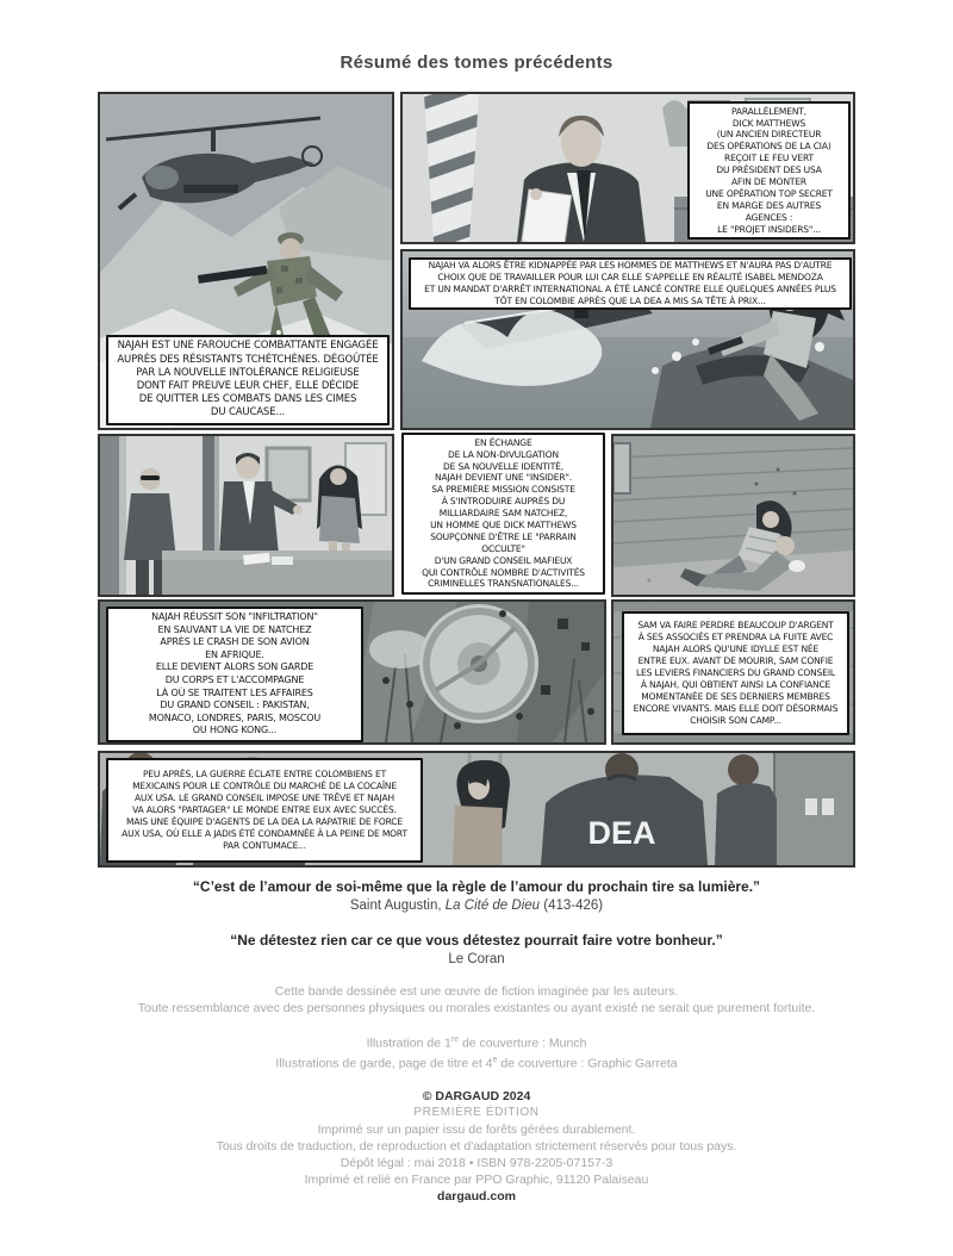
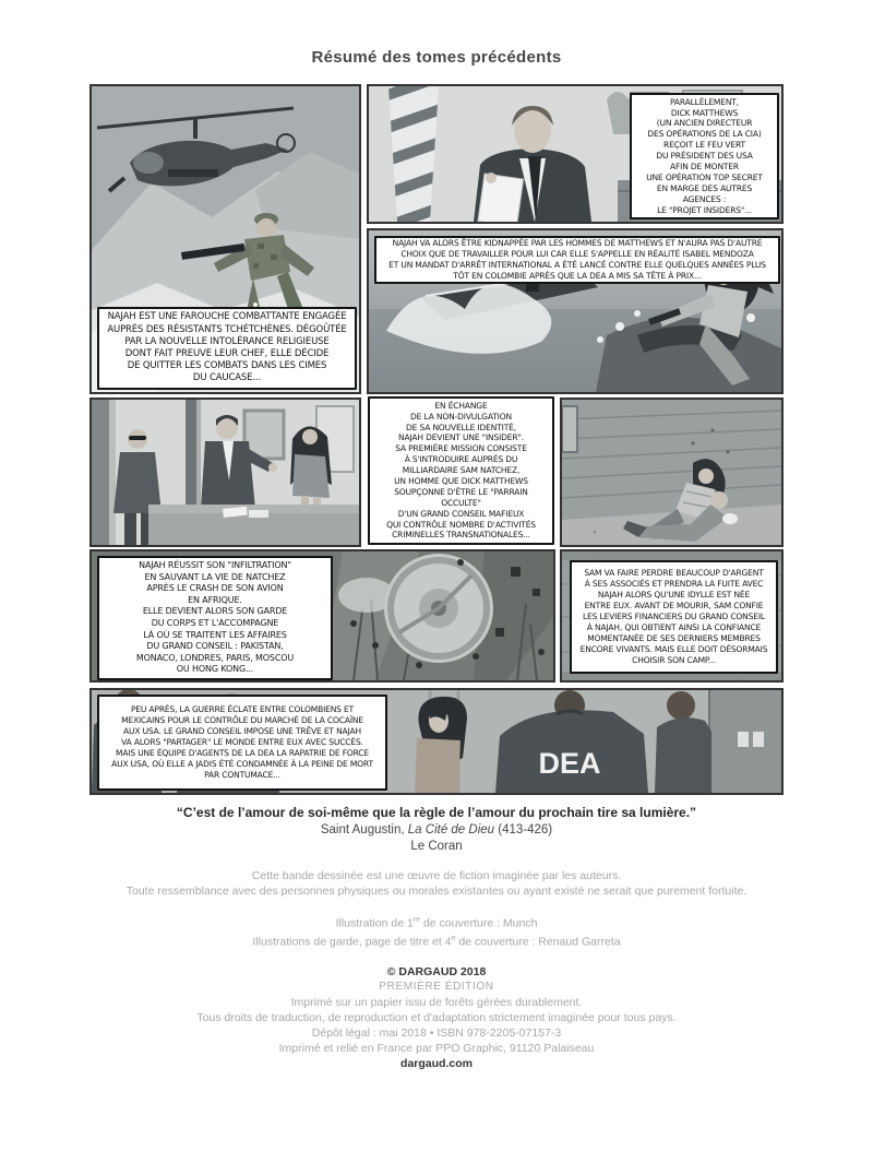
  Résumé des tomes précédents
  NAJAH EST UNE FAROUCHE COMBATTANTE ENGAGÉE
  AUPRÈS DES RÉSISTANTS TCHÉTCHÈNES. DÉGOÛTÉE
  PAR LA NOUVELLE INTOLÉRANCE RELIGIEUSE
  DONT FAIT PREUVE LEUR CHEF, ELLE DÉCIDE
  DE QUITTER LES COMBATS DANS LES CIMES
  DU CAUCASE...
  PARALLÈLEMENT,
  DICK MATTHEWS
  (UN ANCIEN DIRECTEUR
  DES OPÉRATIONS DE LA CIA)
  REÇOIT LE FEU VERT
  DU PRÉSIDENT DES USA
  AFIN DE MONTER
  UNE OPÉRATION TOP SECRET
  EN MARGE DES AUTRES AGENCES :
  LE "PROJET INSIDERS"...
  NAJAH VA ALORS ÊTRE KIDNAPPÉE PAR LES HOMMES DE MATTHEWS ET N'AURA PAS D'AUTRE
  CHOIX QUE DE TRAVAILLER POUR LUI CAR ELLE S'APPELLE EN RÉALITÉ ISABEL MENDOZA
  ET UN MANDAT D'ARRÊT INTERNATIONAL A ÉTÉ LANCÉ CONTRE ELLE QUELQUES ANNÉES PLUS
  TÔT EN COLOMBIE APRÈS QUE LA DEA A MIS SA TÊTE À PRIX...
  EN ÉCHANGE
  DE LA NON-DIVULGATION
  DE SA NOUVELLE IDENTITÉ,
  NAJAH DEVIENT UNE "INSIDER".
  SA PREMIÈRE MISSION CONSISTE
  À S'INTRODUIRE AUPRÈS DU
  MILLIARDAIRE SAM NATCHEZ,
  UN HOMME QUE DICK MATTHEWS
  SOUPÇONNE D'ÊTRE LE "PARRAIN OCCULTE"
  D'UN GRAND CONSEIL MAFIEUX
  QUI CONTRÔLE NOMBRE D'ACTIVITÉS
  CRIMINELLES TRANSNATIONALES...
  NAJAH RÉUSSIT SON "INFILTRATION"
  EN SAUVANT LA VIE DE NATCHEZ
  APRÈS LE CRASH DE SON AVION
  EN AFRIQUE.
  ELLE DEVIENT ALORS SON GARDE
  DU CORPS ET L'ACCOMPAGNE
  LÀ OÙ SE TRAITENT LES AFFAIRES
  DU GRAND CONSEIL : PAKISTAN,
  MONACO, LONDRES, PARIS, MOSCOU
  OU HONG KONG...
  SAM VA FAIRE PERDRE BEAUCOUP D'ARGENT
  À SES ASSOCIÉS ET PRENDRA LA FUITE AVEC
  NAJAH ALORS QU'UNE IDYLLE EST NÉE
  ENTRE EUX. AVANT DE MOURIR, SAM CONFIE
  LES LEVIERS FINANCIERS DU GRAND CONSEIL
  À NAJAH, QUI OBTIENT AINSI LA CONFIANCE
  MOMENTANÉE DE SES DERNIERS MEMBRES
  ENCORE VIVANTS. MAIS ELLE DOIT DÉSORMAIS
  CHOISIR SON CAMP...
  DEA
  PEU APRÈS, LA GUERRE ÉCLATE ENTRE COLOMBIENS ET
  MEXICAINS POUR LE CONTRÔLE DU MARCHÉ DE LA COCAÏNE
  AUX USA. LE GRAND CONSEIL IMPOSE UNE TRÊVE ET NAJAH
  VA ALORS "PARTAGER" LE MONDE ENTRE EUX AVEC SUCCÈS.
  MAIS UNE ÉQUIPE D'AGENTS DE LA DEA LA RAPATRIE DE FORCE
  AUX USA, OÙ ELLE A JADIS ÉTÉ CONDAMNÉE À LA PEINE DE MORT
  PAR CONTUMACE...
  “C’est de l’amour de soi-même que la règle de l’amour du prochain tire sa lumière.”
  Saint Augustin, La Cité de Dieu (413-426)
- “Ne détestez rien car ce que vous détestez pourrait faire votre bonheur.”
  Le Coran
  Cette bande dessinée est une œuvre de fiction imaginée par les auteurs.
  Toute ressemblance avec des personnes physiques ou morales existantes ou ayant existé ne serait que purement fortuite.
  Illustration de 1 de couverture : Munch
- Illustrations de garde, page de titre et 4 de couverture : Graphic Garreta
+ Illustrations de garde, page de titre et 4 de couverture : Renaud Garreta
- © DARGAUD 2024
+ © DARGAUD 2018
  PREMIÈRE ÉDITION
  Imprimé sur un papier issu de forêts gérées durablement.
- Tous droits de traduction, de reproduction et d'adaptation strictement réservés pour tous pays.
+ Tous droits de traduction, de reproduction et d'adaptation strictement imaginée pour tous pays.
  Dépôt légal : mai 2018 • ISBN 978-2205-07157-3
  Imprimé et relié en France par PPO Graphic, 91120 Palaiseau
  dargaud.com
